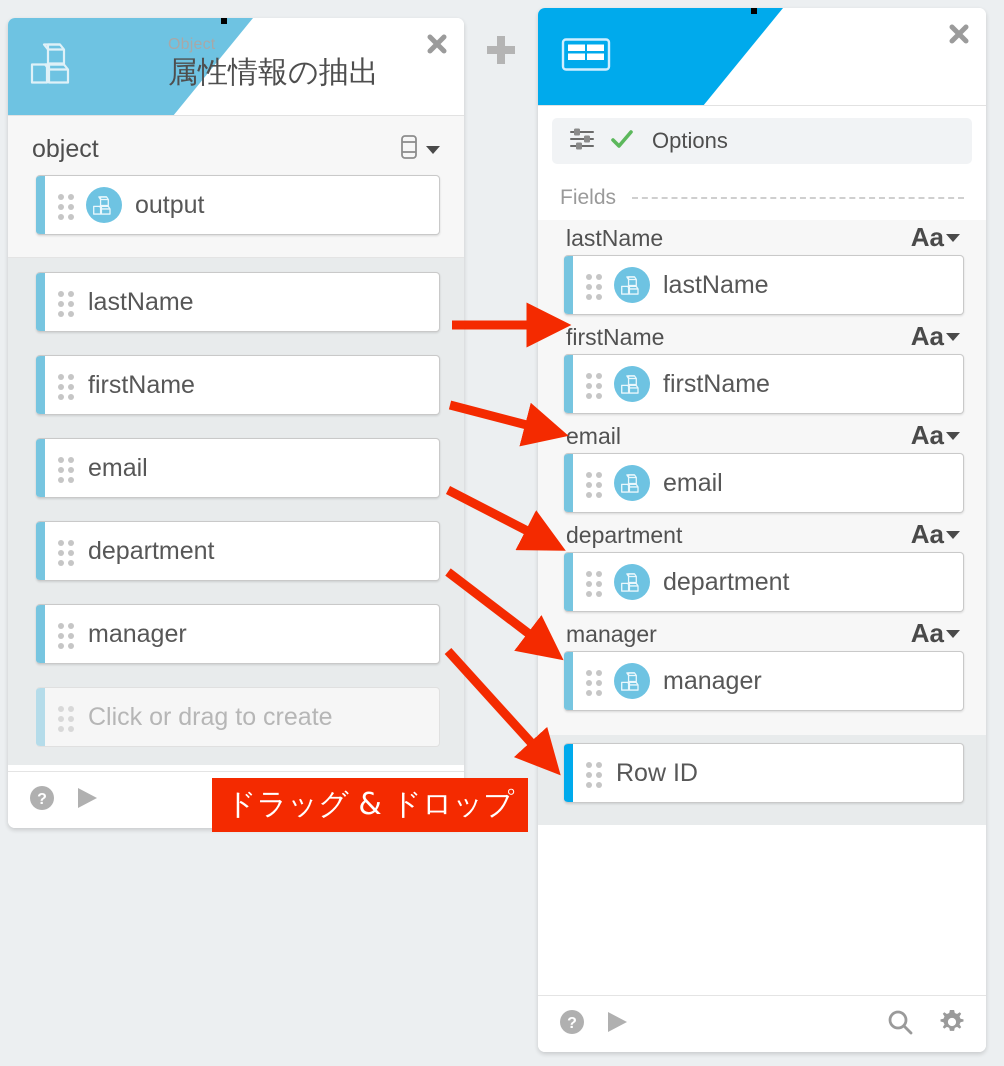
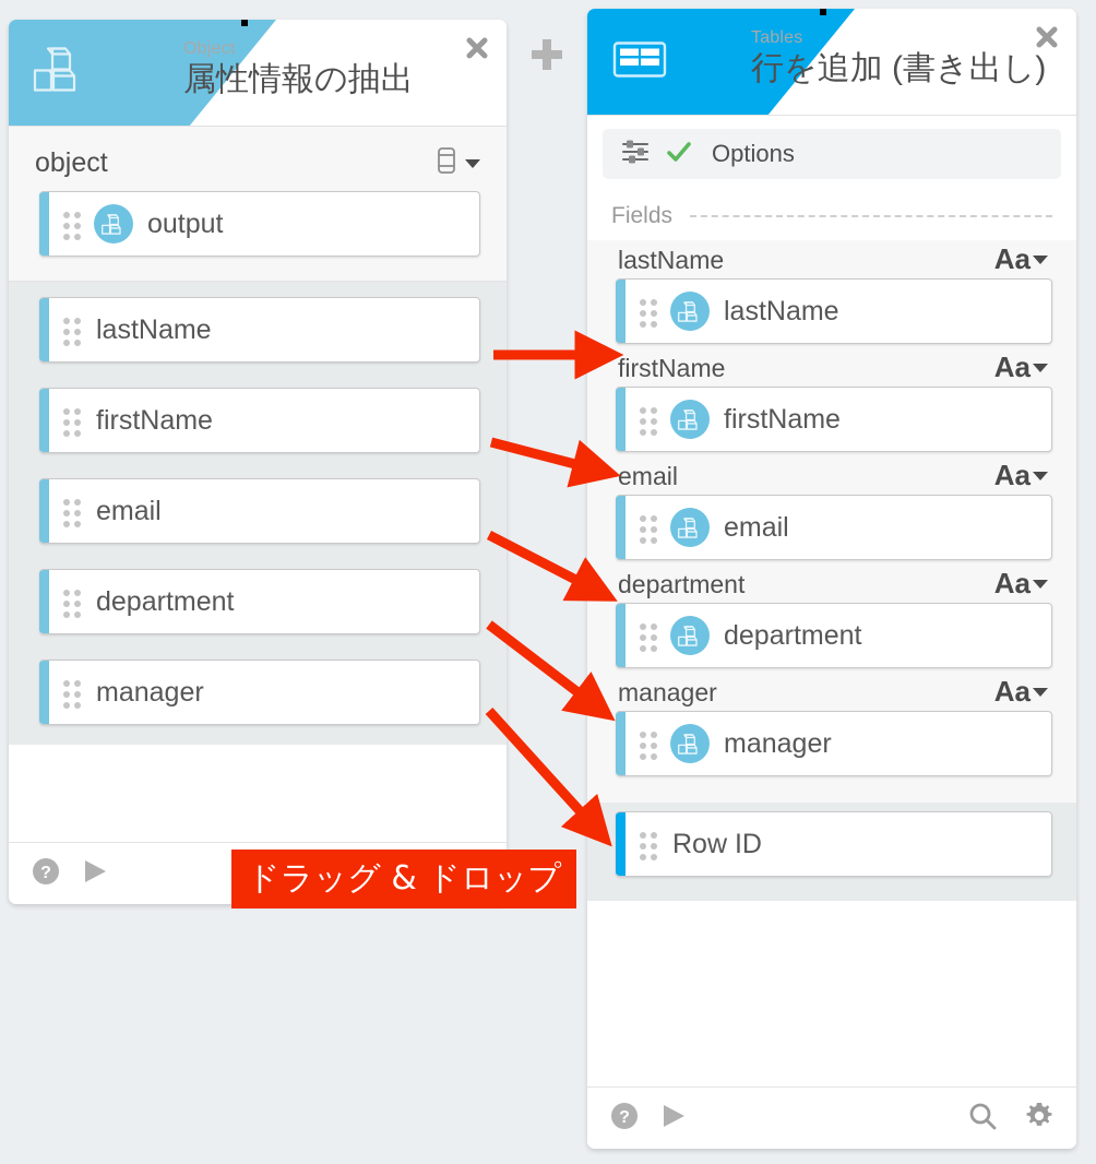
  Object
  属性情報の抽出
  object
  output
  lastName
  firstName
  email
  department
  manager
- Click or drag to create
  ?
+ Tables
+ 行を追加 (書き出し)
  Options
  Fields
  lastName
  Aa
  lastName
  firstName
  Aa
  firstName
  email
  Aa
  email
  department
  Aa
  department
  manager
  Aa
  manager
  Row ID
  ?
  ドラッグ & ドロップ
